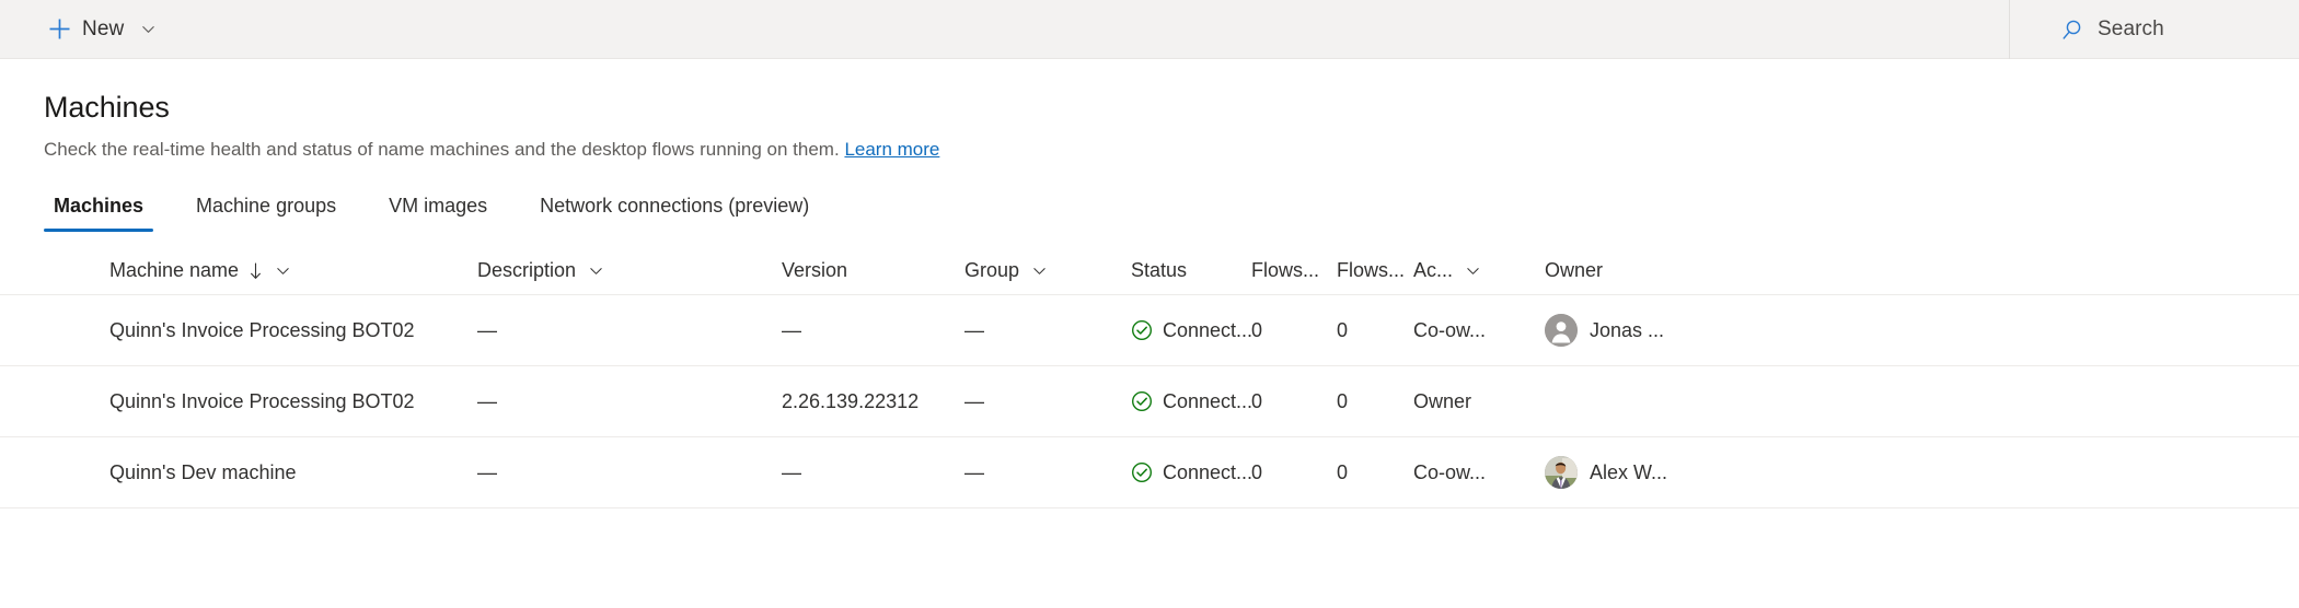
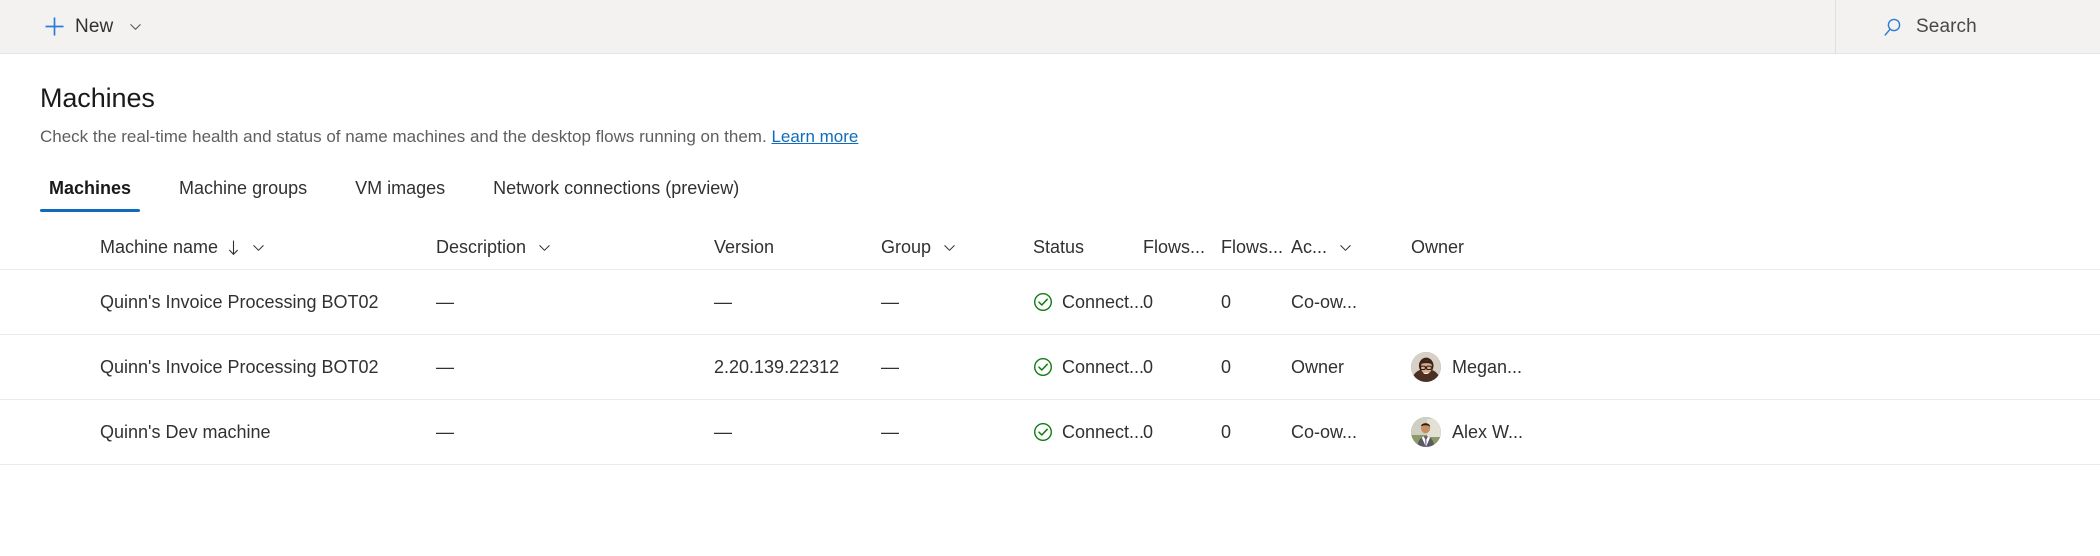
  New
  Search
  Machines
  Check the real-time health and status of name machines and the desktop flows running on them. Learn more
  Machines
  Machine groups
  VM images
  Network connections (preview)
  Machine name
  Description
  Version
  Group
  Status
  Flows...
  Flows...
  Ac...
  Owner
  Quinn's Invoice Processing BOT02
  —
  —
  —
  Connect...
  0
  0
  Co-ow...
- Jonas ...
  Quinn's Invoice Processing BOT02
  —
- 2.26.139.22312
+ 2.20.139.22312
  —
  Connect...
  0
  0
  Owner
+ Megan...
  Quinn's Dev machine
  —
  —
  —
  Connect...
  0
  0
  Co-ow...
  Alex W...
